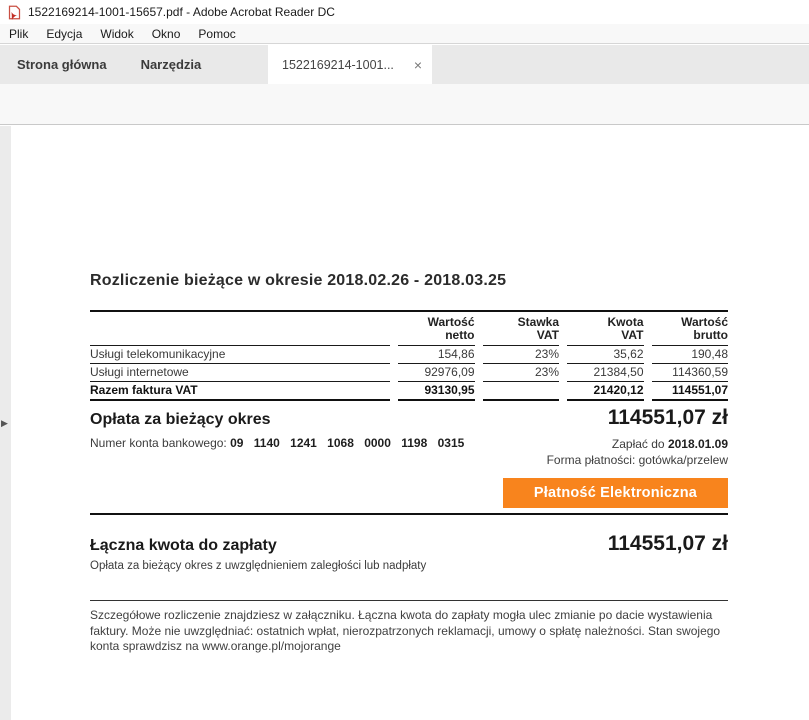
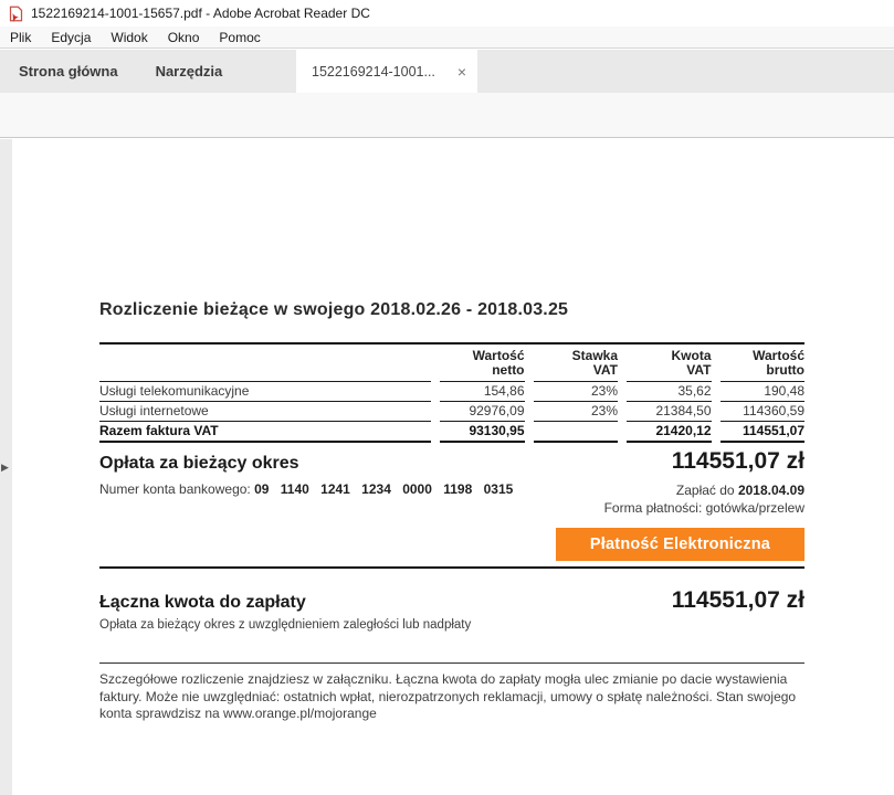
  1522169214-1001-15657.pdf - Adobe Acrobat Reader DC
  Plik
  Edycja
  Widok
  Okno
  Pomoc
  Strona główna
  Narzędzia
  1522169214-1001...
  ×
  ▶
- Rozliczenie bieżące w okresie 2018.02.26 - 2018.03.25
+ Rozliczenie bieżące w swojego 2018.02.26 - 2018.03.25
  Wartość
  netto
  Stawka
  VAT
  Kwota
  VAT
  Wartość
  brutto
  Usługi telekomunikacyjne
  154,86
  23%
  35,62
  190,48
  Usługi internetowe
  92976,09
  23%
  21384,50
  114360,59
  Razem faktura VAT
  93130,95
  21420,12
  114551,07
  Opłata za bieżący okres
  114551,07 zł
- Numer konta bankowego: 09 1140 1241 1068 0000 1198 0315
+ Numer konta bankowego: 09 1140 1241 1234 0000 1198 0315
- Zapłać do 2018.01.09
+ Zapłać do 2018.04.09
  Forma płatności: gotówka/przelew
  Płatność Elektroniczna
  Łączna kwota do zapłaty
  114551,07 zł
  Opłata za bieżący okres z uwzględnieniem zaległości lub nadpłaty
  Szczegółowe rozliczenie znajdziesz w załączniku. Łączna kwota do zapłaty mogła ulec zmianie po dacie wystawienia faktury. Może nie uwzględniać: ostatnich wpłat, nierozpatrzonych reklamacji, umowy o spłatę należności. Stan swojego konta sprawdzisz na www.orange.pl/mojorange
